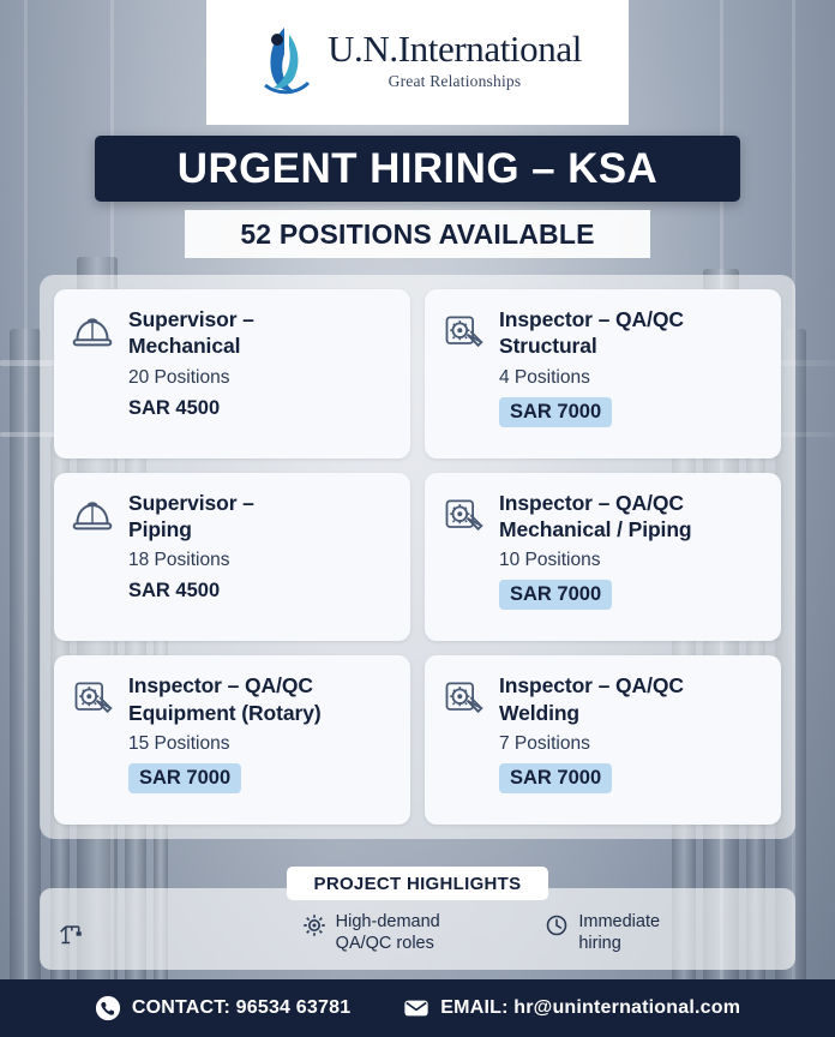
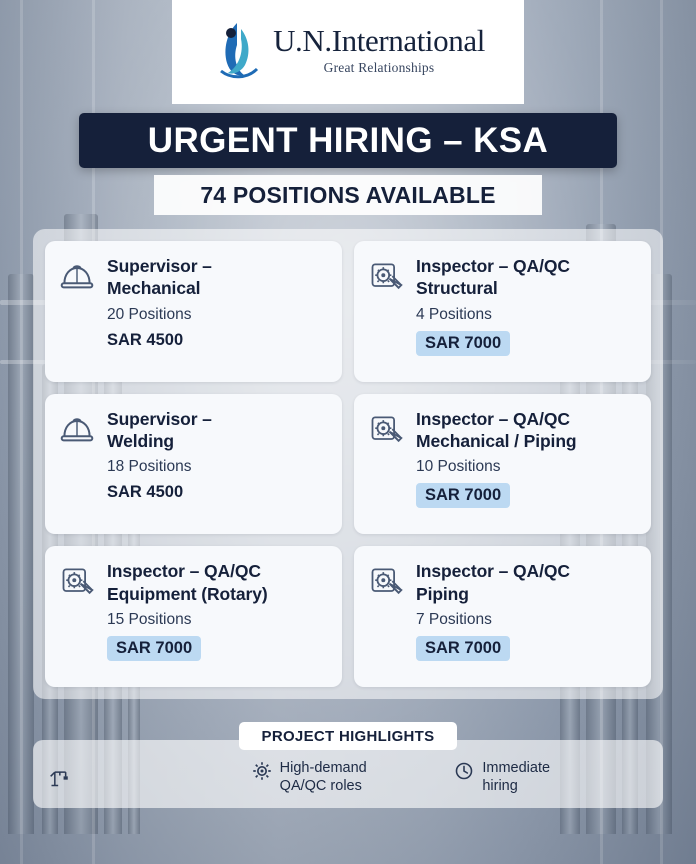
  U.N.International
  Great Relationships
  URGENT HIRING – KSA
- 52 POSITIONS AVAILABLE
+ 74 POSITIONS AVAILABLE
  Supervisor –
  Mechanical
  20 Positions
  SAR 4500
  Inspector – QA/QC
  Structural
  4 Positions
  SAR 7000
  Supervisor –
- Piping
+ Welding
  18 Positions
  SAR 4500
  Inspector – QA/QC
  Mechanical / Piping
  10 Positions
  SAR 7000
  Inspector – QA/QC
  Equipment (Rotary)
  15 Positions
  SAR 7000
  Inspector – QA/QC
- Welding
+ Piping
  7 Positions
  SAR 7000
  High-demand
  QA/QC roles
  Immediate
  hiring
  PROJECT HIGHLIGHTS
- CONTACT: 96534 63781
- EMAIL: hr@uninternational.com
